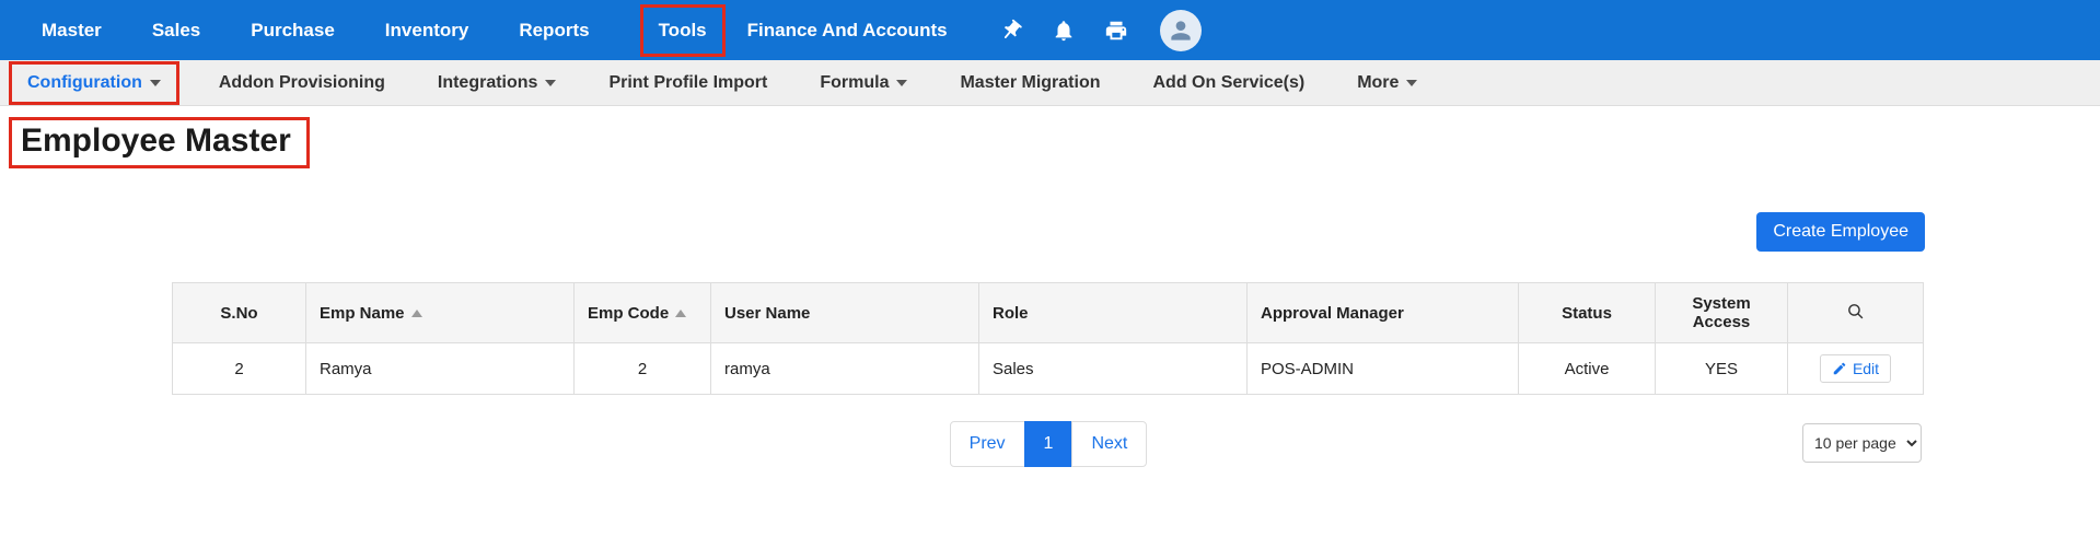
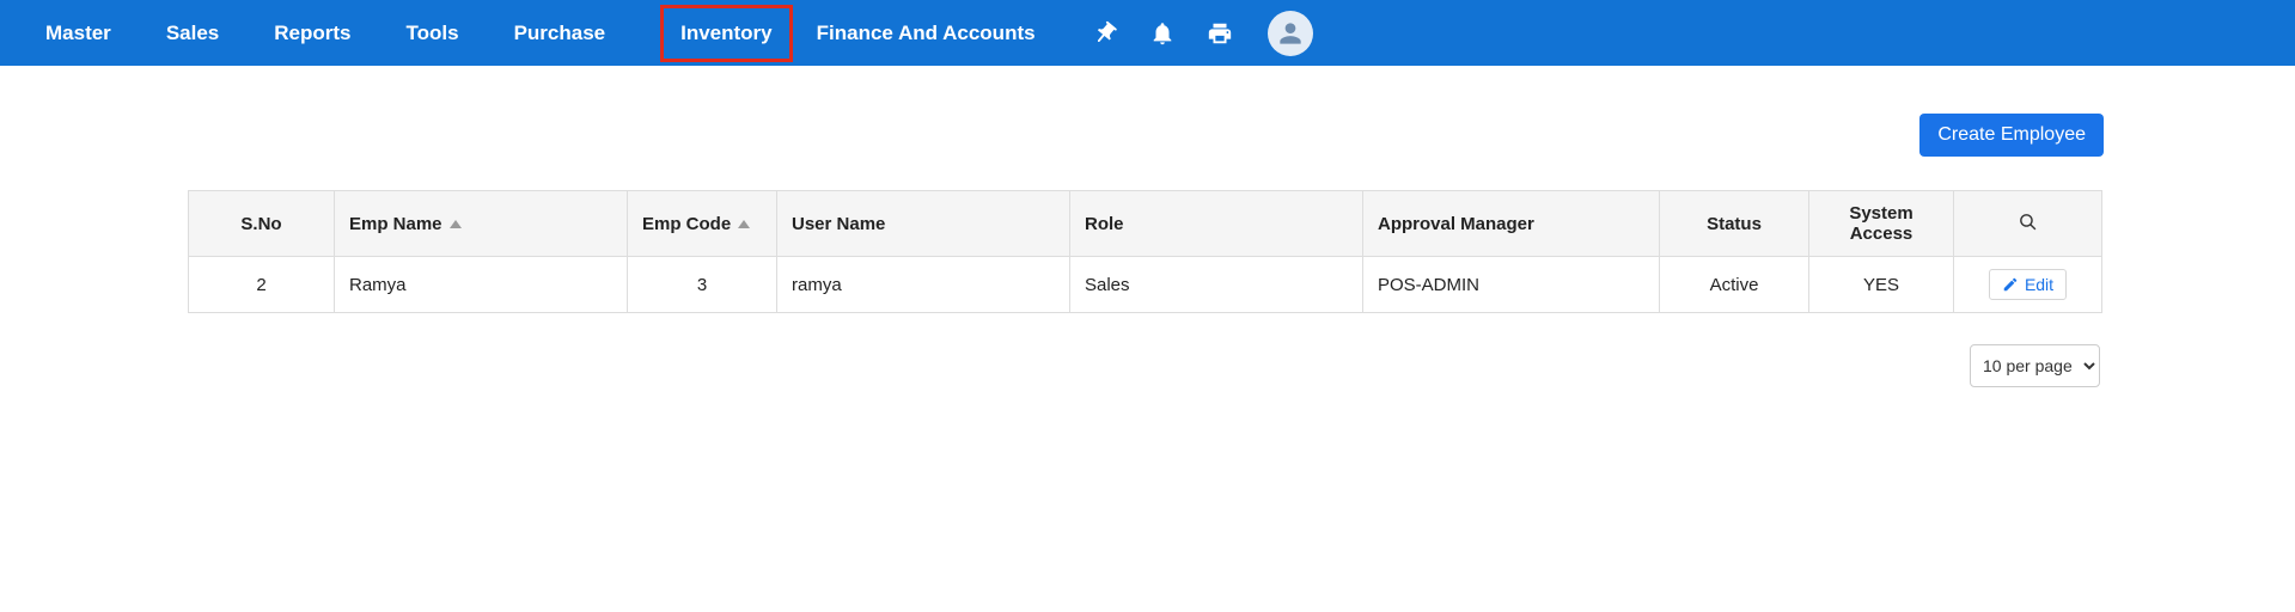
  Master
  Sales
- Purchase
+ Reports
- Inventory
+ Tools
- Reports
+ Purchase
- Tools
+ Inventory
  Finance And Accounts
- Configuration
- Addon Provisioning
- Integrations
- Print Profile Import
- Formula
- Master Migration
- Add On Service(s)
- More
- Employee Master
  Create Employee
  S.No	Emp Name	Emp Code	User Name	Role	Approval Manager	Status	System Access
- 2	Ramya	2	ramya	Sales	POS-ADMIN	Active	YES	Edit
+ 2	Ramya	3	ramya	Sales	POS-ADMIN	Active	YES	Edit
- Prev
- 1
- Next
  10 per page
